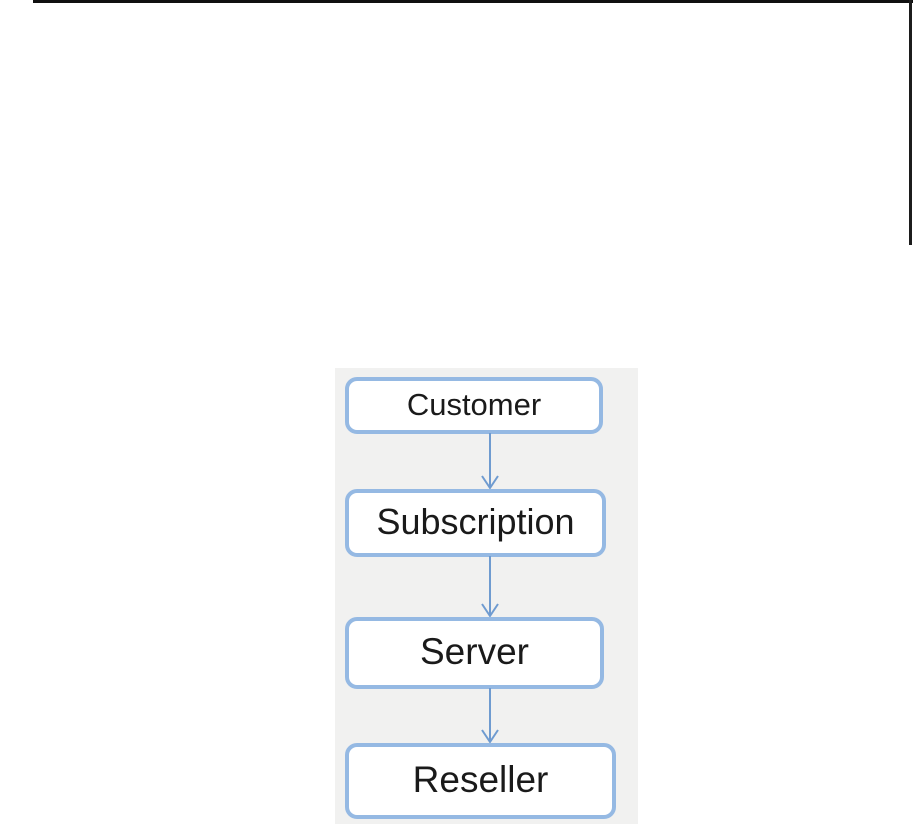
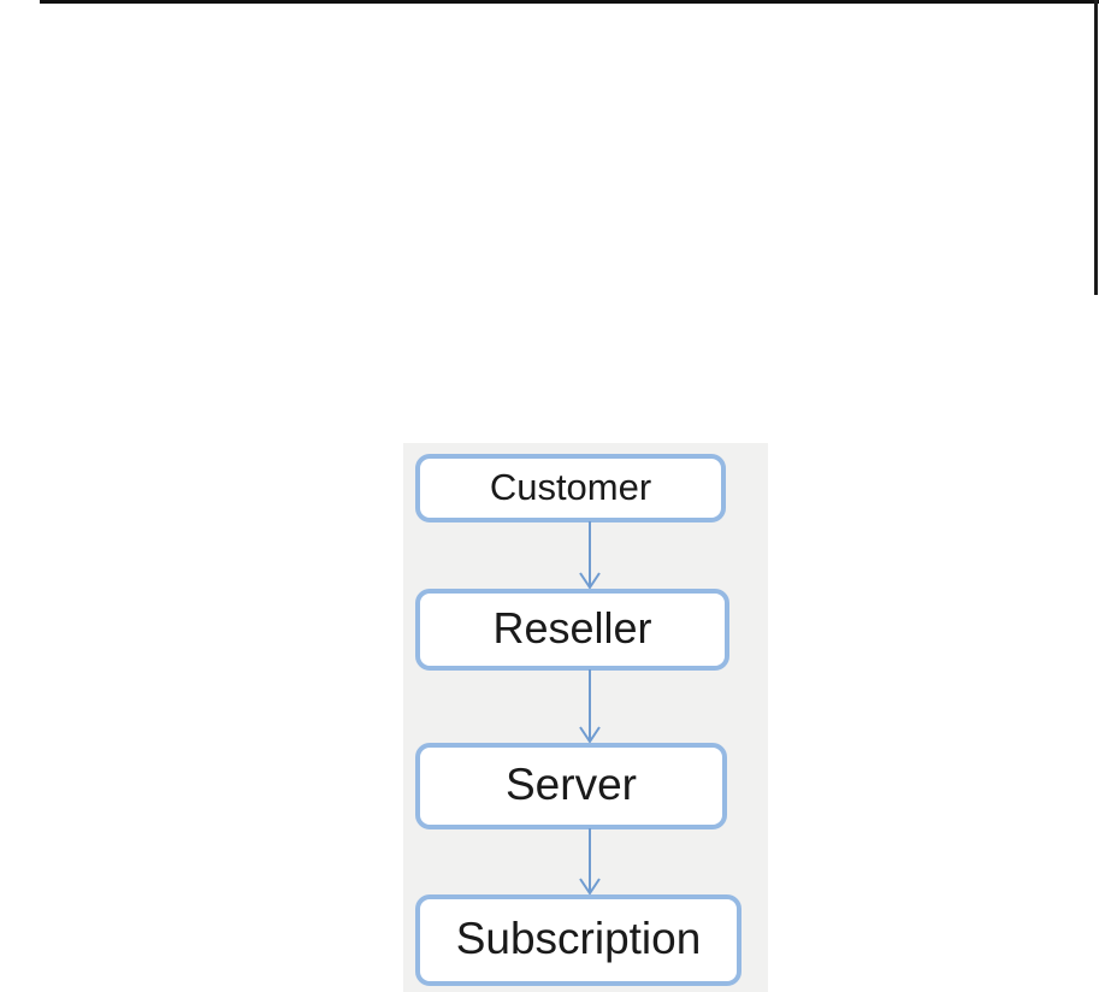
  Customer
- Subscription
+ Reseller
  Server
- Reseller
+ Subscription
